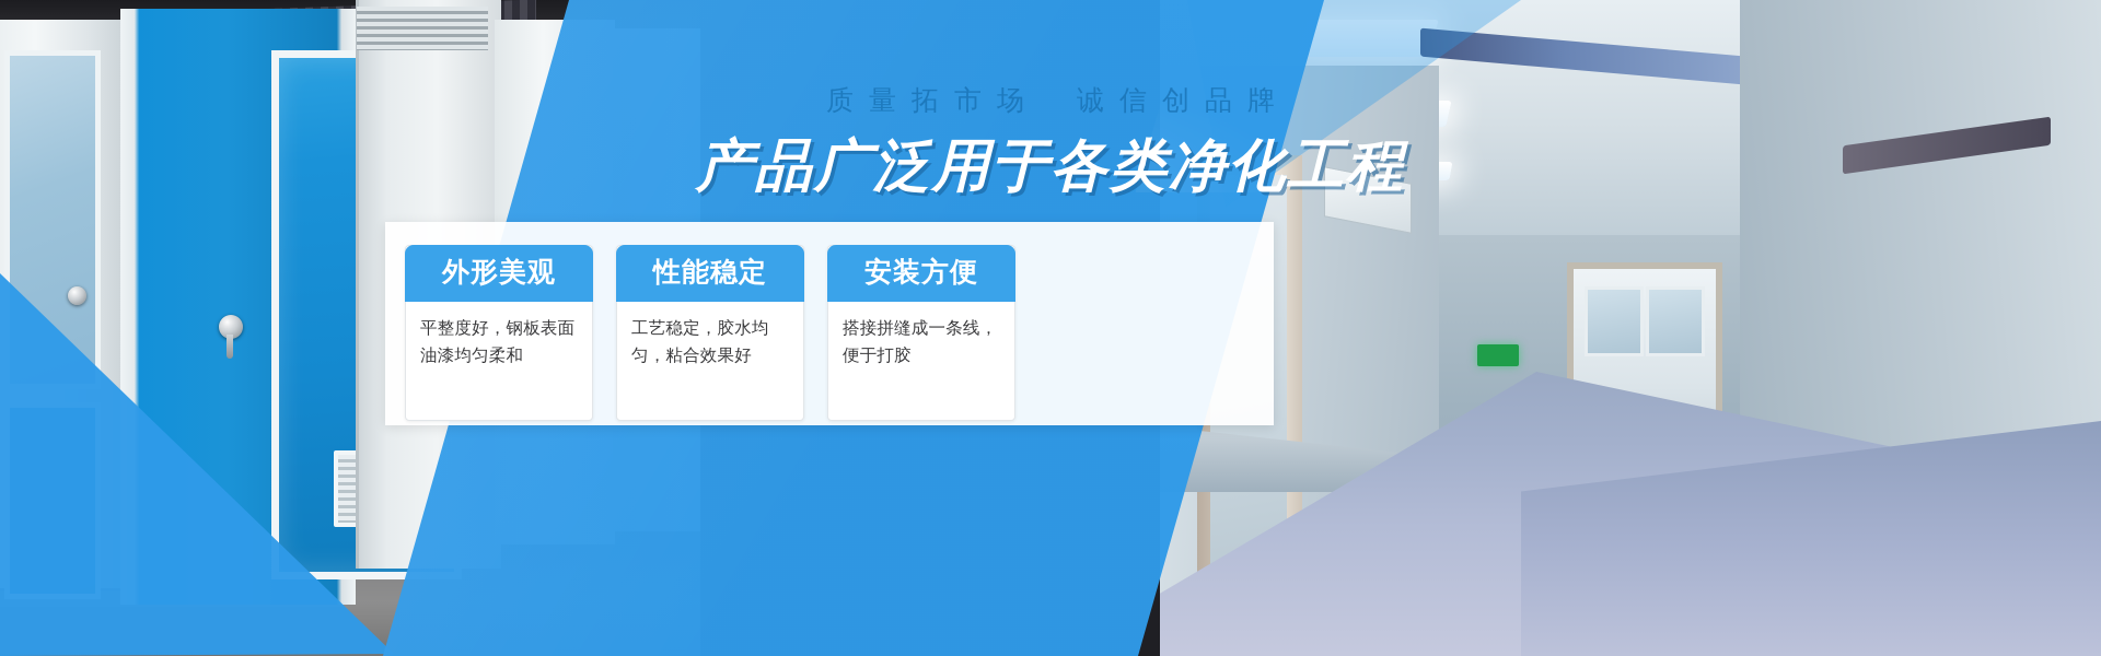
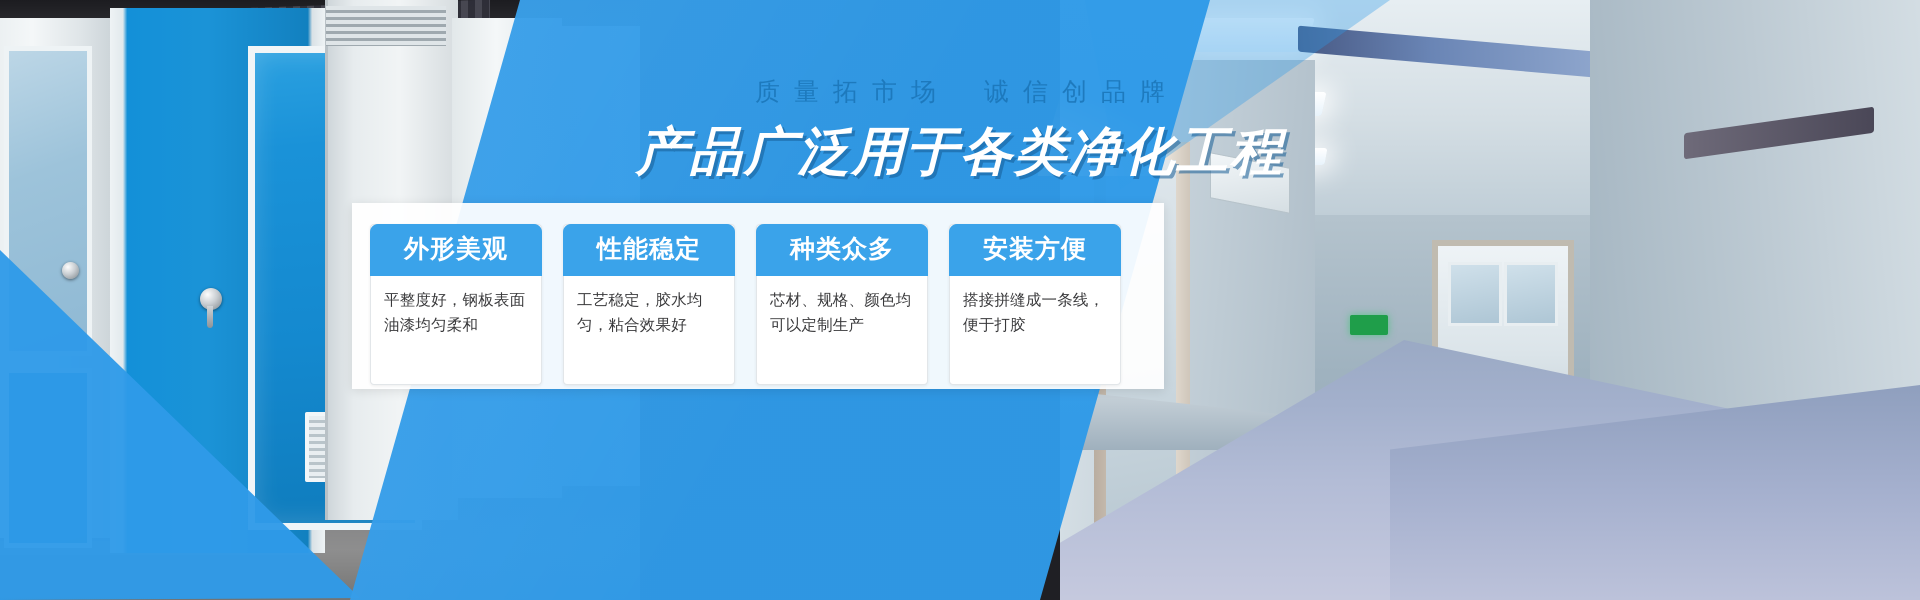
  质量拓市场 诚信创品牌
  产品广泛用于各类净化工程
  外形美观
  平整度好，钢板表面油漆均匀柔和
  性能稳定
  工艺稳定，胶水均匀，粘合效果好
+ 种类众多
+ 芯材、规格、颜色均可以定制生产
  安装方便
  搭接拼缝成一条线，便于打胶
